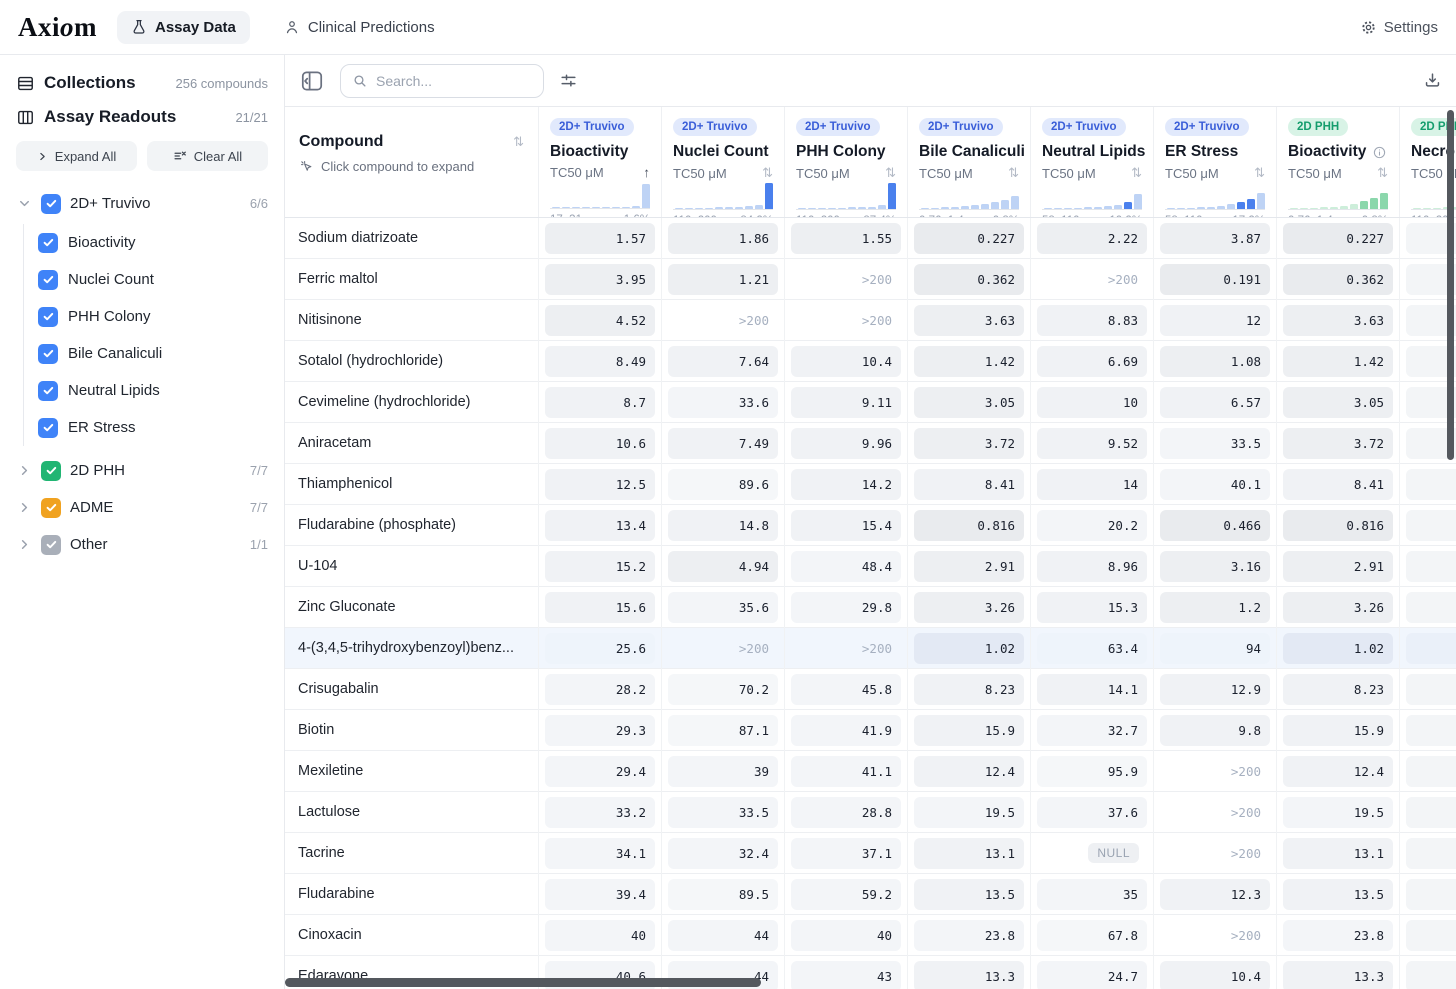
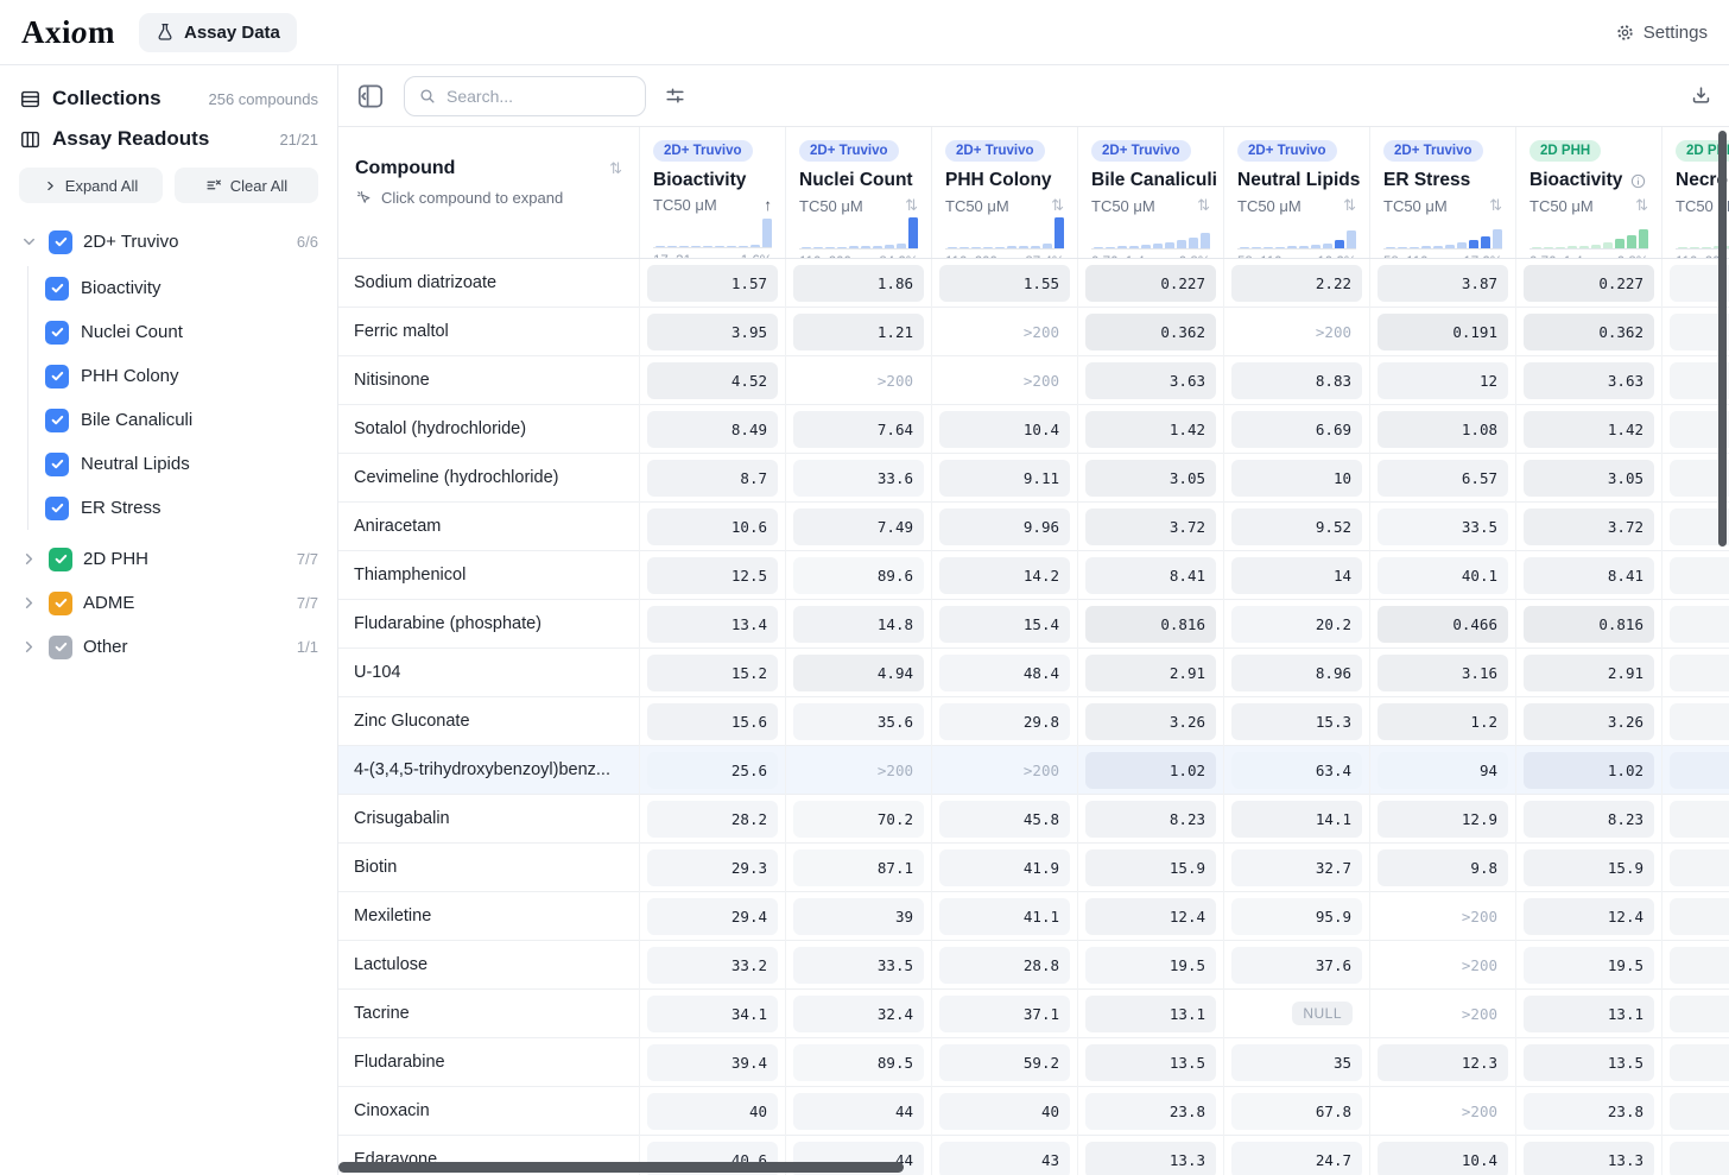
  Axiom
  Assay Data
- Clinical Predictions
  Settings
  Collections
  256 compounds
  Assay Readouts
  21/21
  Expand All
  Clear All
  2D+ Truvivo
  6/6
  Bioactivity
  Nuclei Count
  PHH Colony
  Bile Canaliculi
  Neutral Lipids
  ER Stress
  2D PHH
  7/7
  ADME
  7/7
  Other
  1/1
  Search...
  Compound
  ⇅
  Click compound to expand
  2D+ Truvivo
  Bioactivity
  TC50 μM
  ↑
  2D+ Truvivo
  Nuclei Count
  TC50 μM
  ⇅
  2D+ Truvivo
  PHH Colony
  TC50 μM
  ⇅
  2D+ Truvivo
  Bile Canaliculi
  TC50 μM
  ⇅
  2D+ Truvivo
  Neutral Lipids
  TC50 μM
  ⇅
  2D+ Truvivo
  ER Stress
  TC50 μM
  ⇅
  2D PHH
  Bioactivity
  TC50 μM
  ⇅
  Necr
  Sodium diatrizoate
  1.57
  1.86
  1.55
  0.227
  2.22
  3.87
  0.227
  Ferric maltol
  3.95
  1.21
  >200
  0.362
  >200
  0.191
  0.362
  Nitisinone
  4.52
  >200
  >200
  3.63
  8.83
  12
  3.63
  Sotalol (hydrochloride)
  8.49
  7.64
  10.4
  1.42
  6.69
  1.08
  1.42
  Cevimeline (hydrochloride)
  8.7
  33.6
  9.11
  3.05
  10
  6.57
  3.05
  Aniracetam
  10.6
  7.49
  9.96
  3.72
  9.52
  33.5
  3.72
  Thiamphenicol
  12.5
  89.6
  14.2
  8.41
  14
  40.1
  8.41
  Fludarabine (phosphate)
  13.4
  14.8
  15.4
  0.816
  20.2
  0.466
  0.816
  U-104
  15.2
  4.94
  48.4
  2.91
  8.96
  3.16
  2.91
  Zinc Gluconate
  15.6
  35.6
  29.8
  3.26
  15.3
  1.2
  3.26
  4-(3,4,5-trihydroxybenzoyl)benz...
  25.6
  >200
  >200
  1.02
  63.4
  94
  1.02
  Crisugabalin
  28.2
  70.2
  45.8
  8.23
  14.1
  12.9
  8.23
  Biotin
  29.3
  87.1
  41.9
  15.9
  32.7
  9.8
  15.9
  Mexiletine
  29.4
  39
  41.1
  12.4
  95.9
  >200
  12.4
  Lactulose
  33.2
  33.5
  28.8
  19.5
  37.6
  >200
  19.5
  Tacrine
  34.1
  32.4
  37.1
  13.1
  NULL
  >200
  13.1
  Fludarabine
  39.4
  89.5
  59.2
  13.5
  35
  12.3
  13.5
  Cinoxacin
  40
  44
  40
  23.8
  67.8
  >200
  23.8
  Edaravone
  40.6
  44
  43
  13.3
  24.7
  10.4
  13.3
